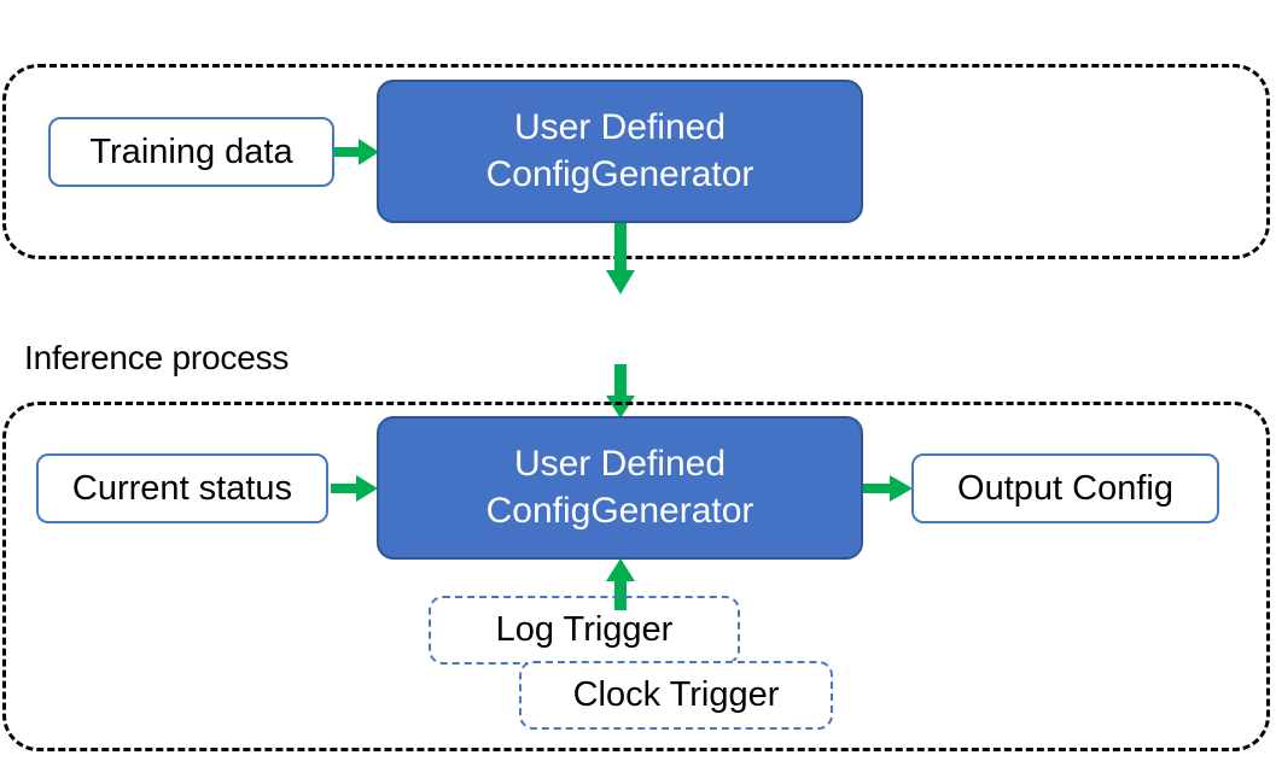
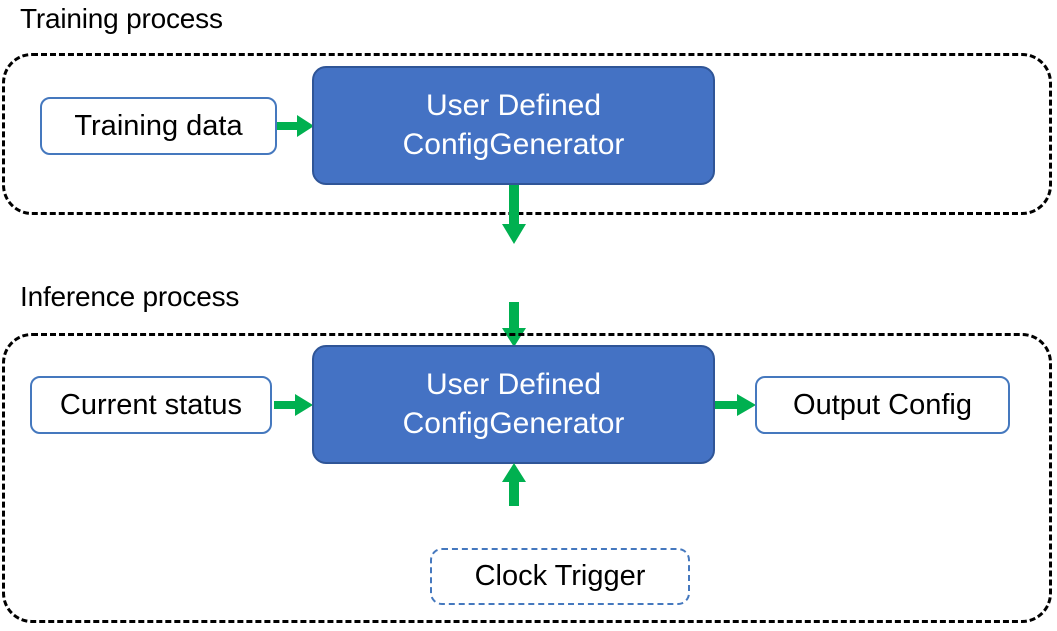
+ Training process
  Training data
  User Defined
  ConfigGenerator
  Inference process
  Current status
  User Defined
  ConfigGenerator
  Output Config
- Log Trigger
  Clock Trigger
